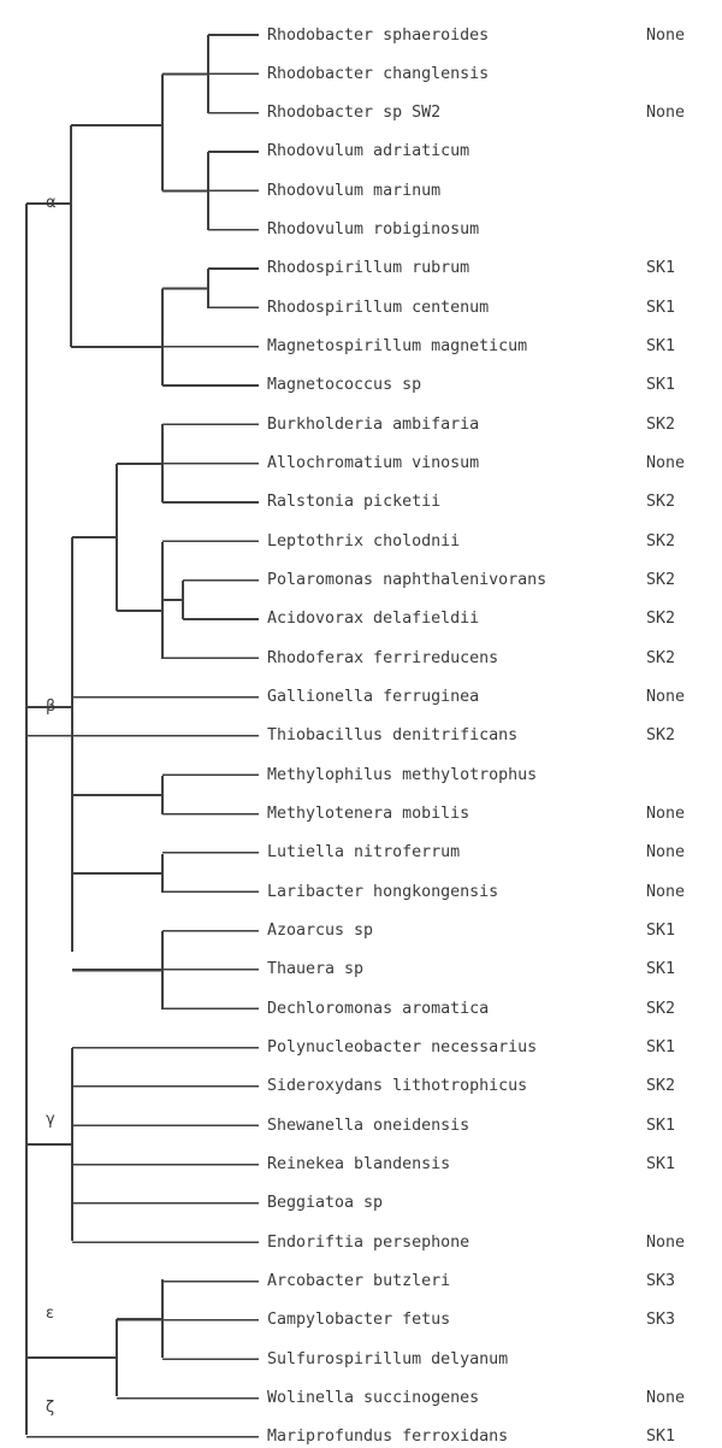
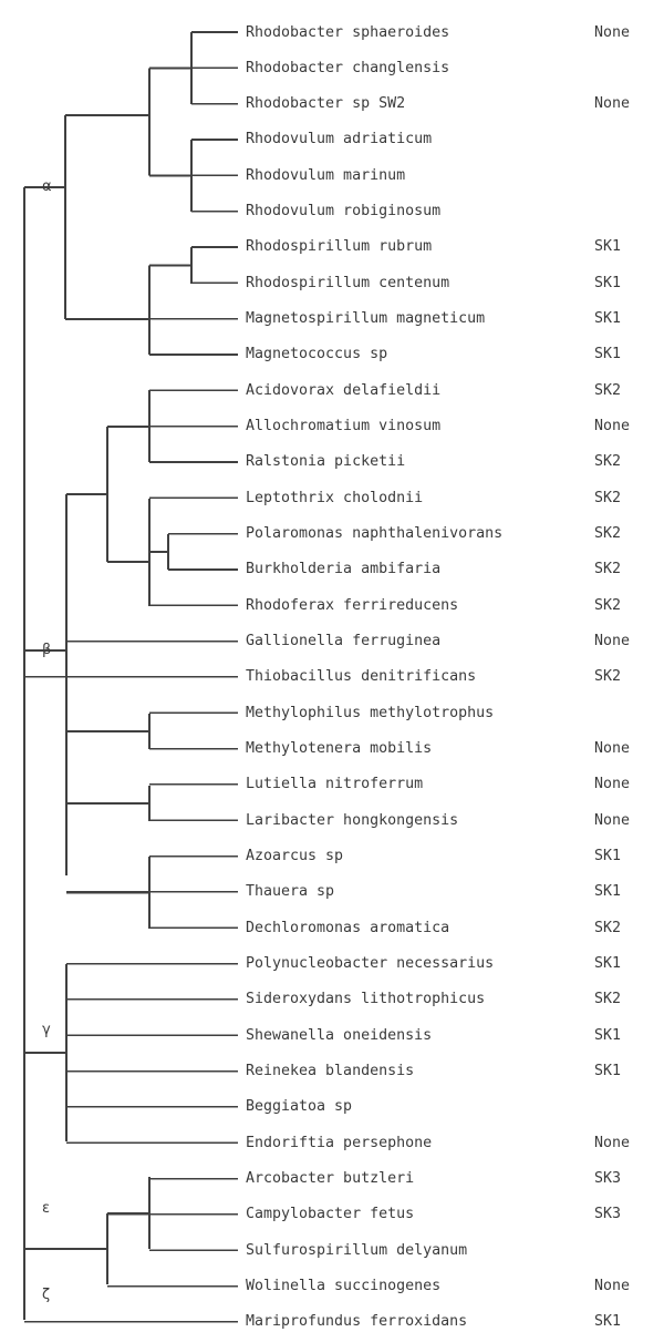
  Rhodobacter sphaeroides
  Rhodobacter changlensis
  Rhodobacter sp SW2
  Rhodovulum adriaticum
  Rhodovulum marinum
  Rhodovulum robiginosum
  Rhodospirillum rubrum
  Rhodospirillum centenum
  Magnetospirillum magneticum
  Magnetococcus sp
- Burkholderia ambifaria
+ Acidovorax delafieldii
  Allochromatium vinosum
  Ralstonia picketii
  Leptothrix cholodnii
  Polaromonas naphthalenivorans
- Acidovorax delafieldii
+ Burkholderia ambifaria
  Rhodoferax ferrireducens
  Gallionella ferruginea
  Thiobacillus denitrificans
  Methylophilus methylotrophus
  Methylotenera mobilis
  Lutiella nitroferrum
  Laribacter hongkongensis
  Azoarcus sp
  Thauera sp
  Dechloromonas aromatica
  Polynucleobacter necessarius
  Sideroxydans lithotrophicus
  Shewanella oneidensis
  Reinekea blandensis
  Beggiatoa sp
  Endoriftia persephone
  Arcobacter butzleri
  Campylobacter fetus
  Sulfurospirillum delyanum
  Wolinella succinogenes
  Mariprofundus ferroxidans
  None
  None
  SK1
  SK1
  SK1
  SK1
  SK2
  None
  SK2
  SK2
  SK2
  SK2
  SK2
  None
  SK2
  None
  None
  None
  SK1
  SK1
  SK2
  SK1
  SK2
  SK1
  SK1
  None
  SK3
  SK3
  None
  SK1
  α
  β
  γ
  ε
  ζ
